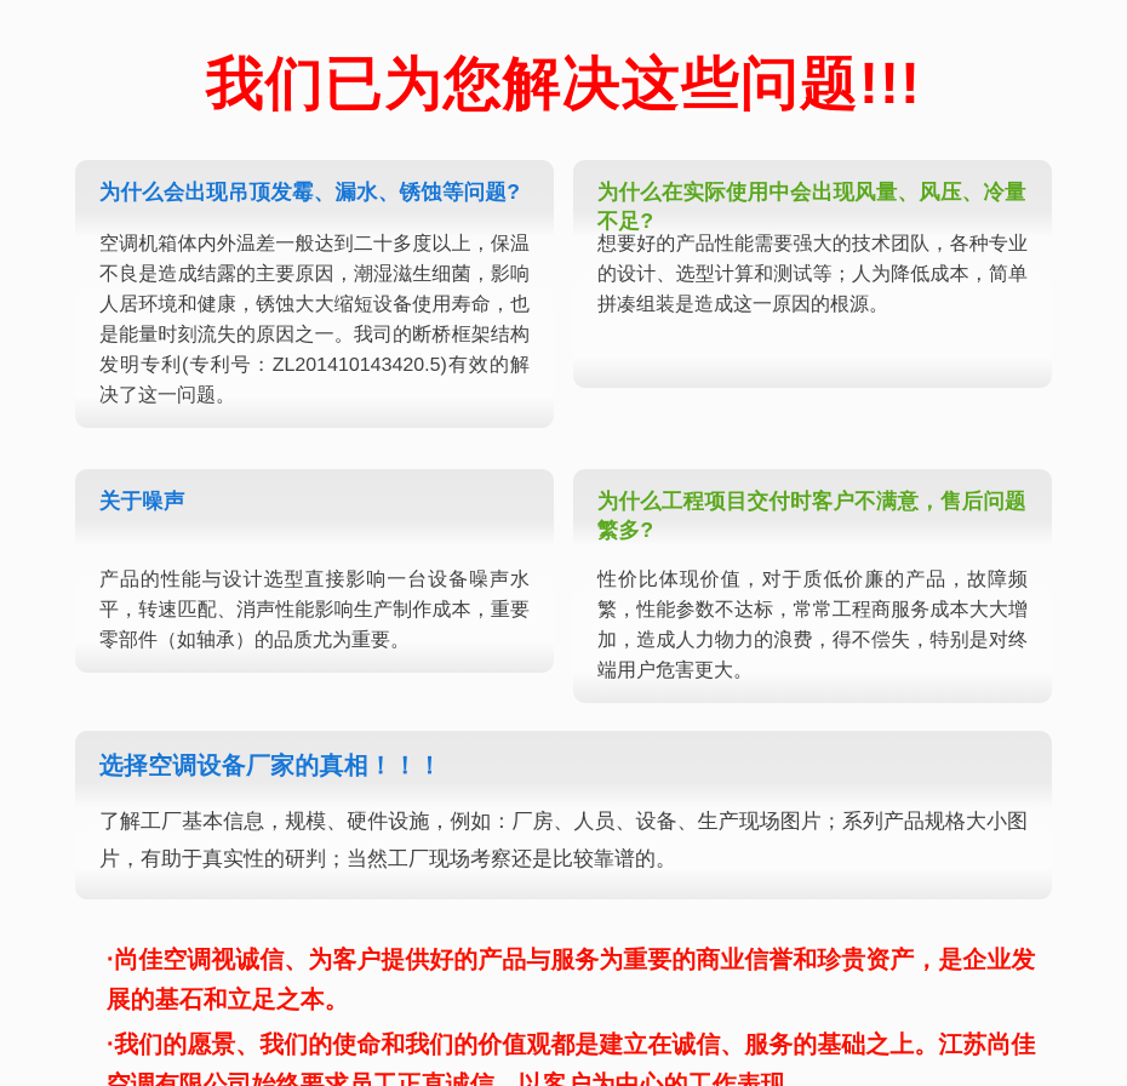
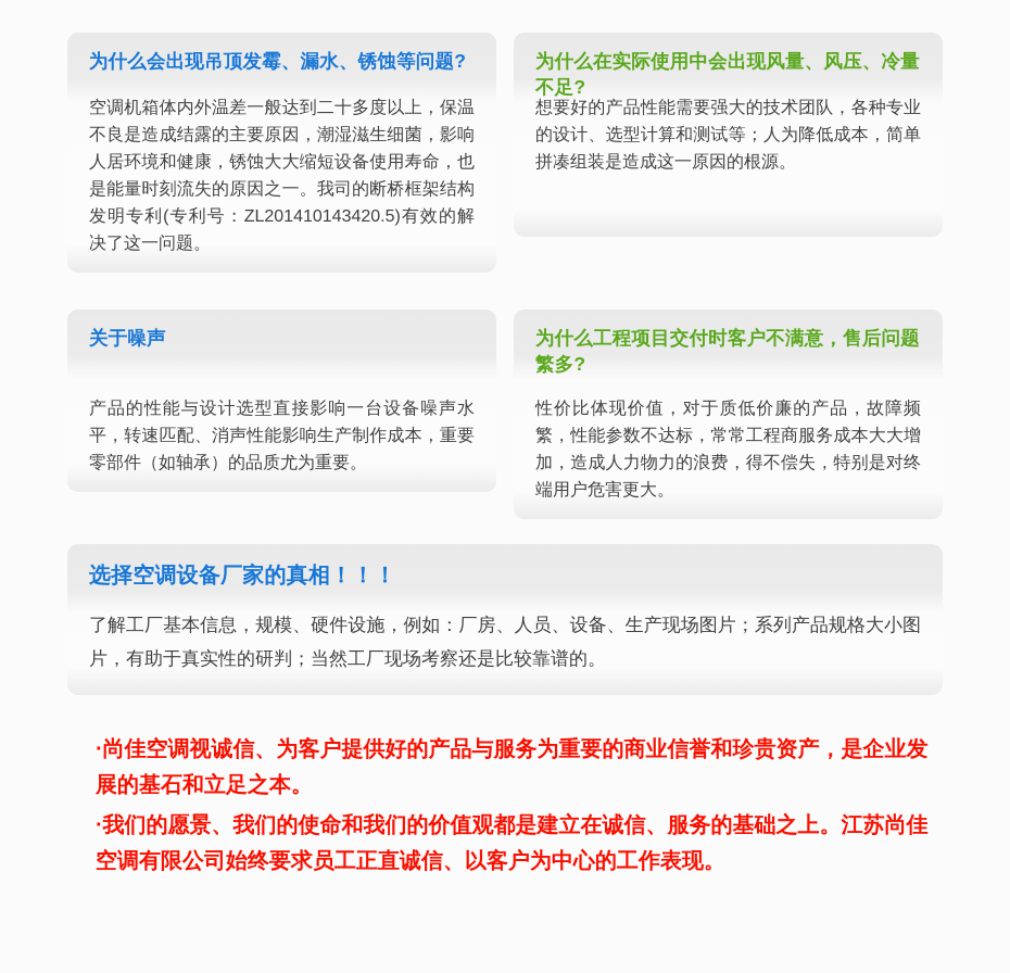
- 我们已为您解决这些问题!!!
  为什么会出现吊顶发霉、漏水、锈蚀等问题?
  空调机箱体内外温差一般达到二十多度以上，保温不良是造成结露的主要原因，潮湿滋生细菌，影响人居环境和健康，锈蚀大大缩短设备使用寿命，也是能量时刻流失的原因之一。我司的断桥框架结构发明专利(专利号：ZL201410143420.5)有效的解决了这一问题。
  为什么在实际使用中会出现风量、风压、冷量不足?
  想要好的产品性能需要强大的技术团队，各种专业的设计、选型计算和测试等；人为降低成本，简单拼凑组装是造成这一原因的根源。
  关于噪声
  产品的性能与设计选型直接影响一台设备噪声水平，转速匹配、消声性能影响生产制作成本，重要零部件（如轴承）的品质尤为重要。
  为什么工程项目交付时客户不满意，售后问题繁多?
  性价比体现价值，对于质低价廉的产品，故障频繁，性能参数不达标，常常工程商服务成本大大增加，造成人力物力的浪费，得不偿失，特别是对终端用户危害更大。
  选择空调设备厂家的真相！！！
  了解工厂基本信息，规模、硬件设施，例如：厂房、人员、设备、生产现场图片；系列产品规格大小图片，有助于真实性的研判；当然工厂现场考察还是比较靠谱的。
  ·尚佳空调视诚信、为客户提供好的产品与服务为重要的商业信誉和珍贵资产，是企业发展的基石和立足之本。
  ·我们的愿景、我们的使命和我们的价值观都是建立在诚信、服务的基础之上。江苏尚佳空调有限公司始终要求员工正直诚信、以客户为中心的工作表现。
